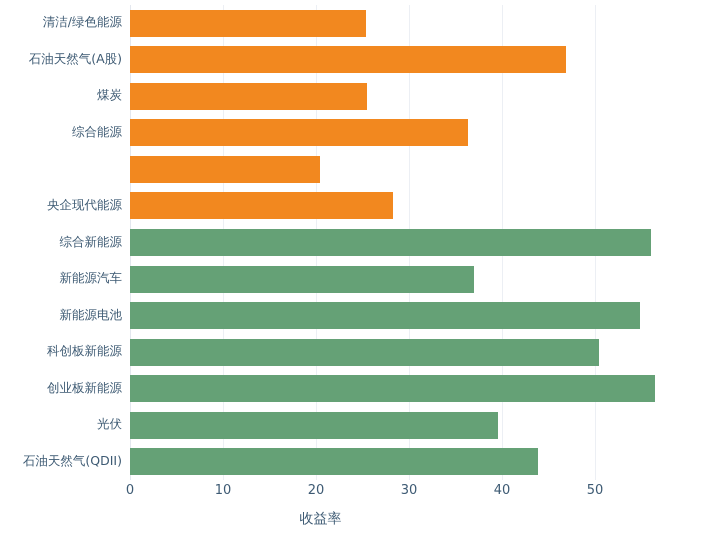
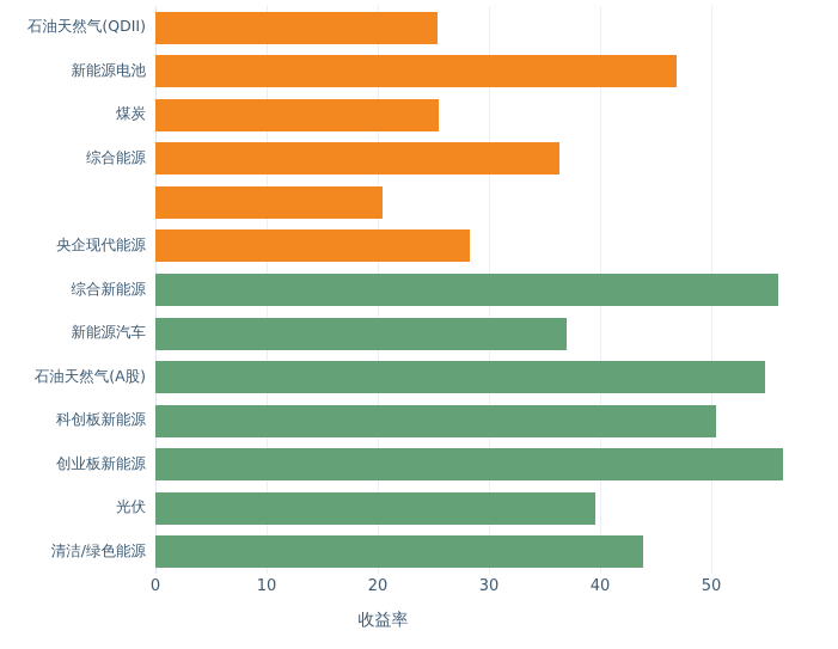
- 清洁/绿色能源
+ 石油天然气(QDII)
- 石油天然气(A股)
+ 新能源电池
  煤炭
  综合能源
  央企现代能源
  综合新能源
  新能源汽车
- 新能源电池
+ 石油天然气(A股)
  科创板新能源
  创业板新能源
  光伏
- 石油天然气(QDII)
+ 清洁/绿色能源
  0
  10
  20
  30
  40
  50
  收益率
